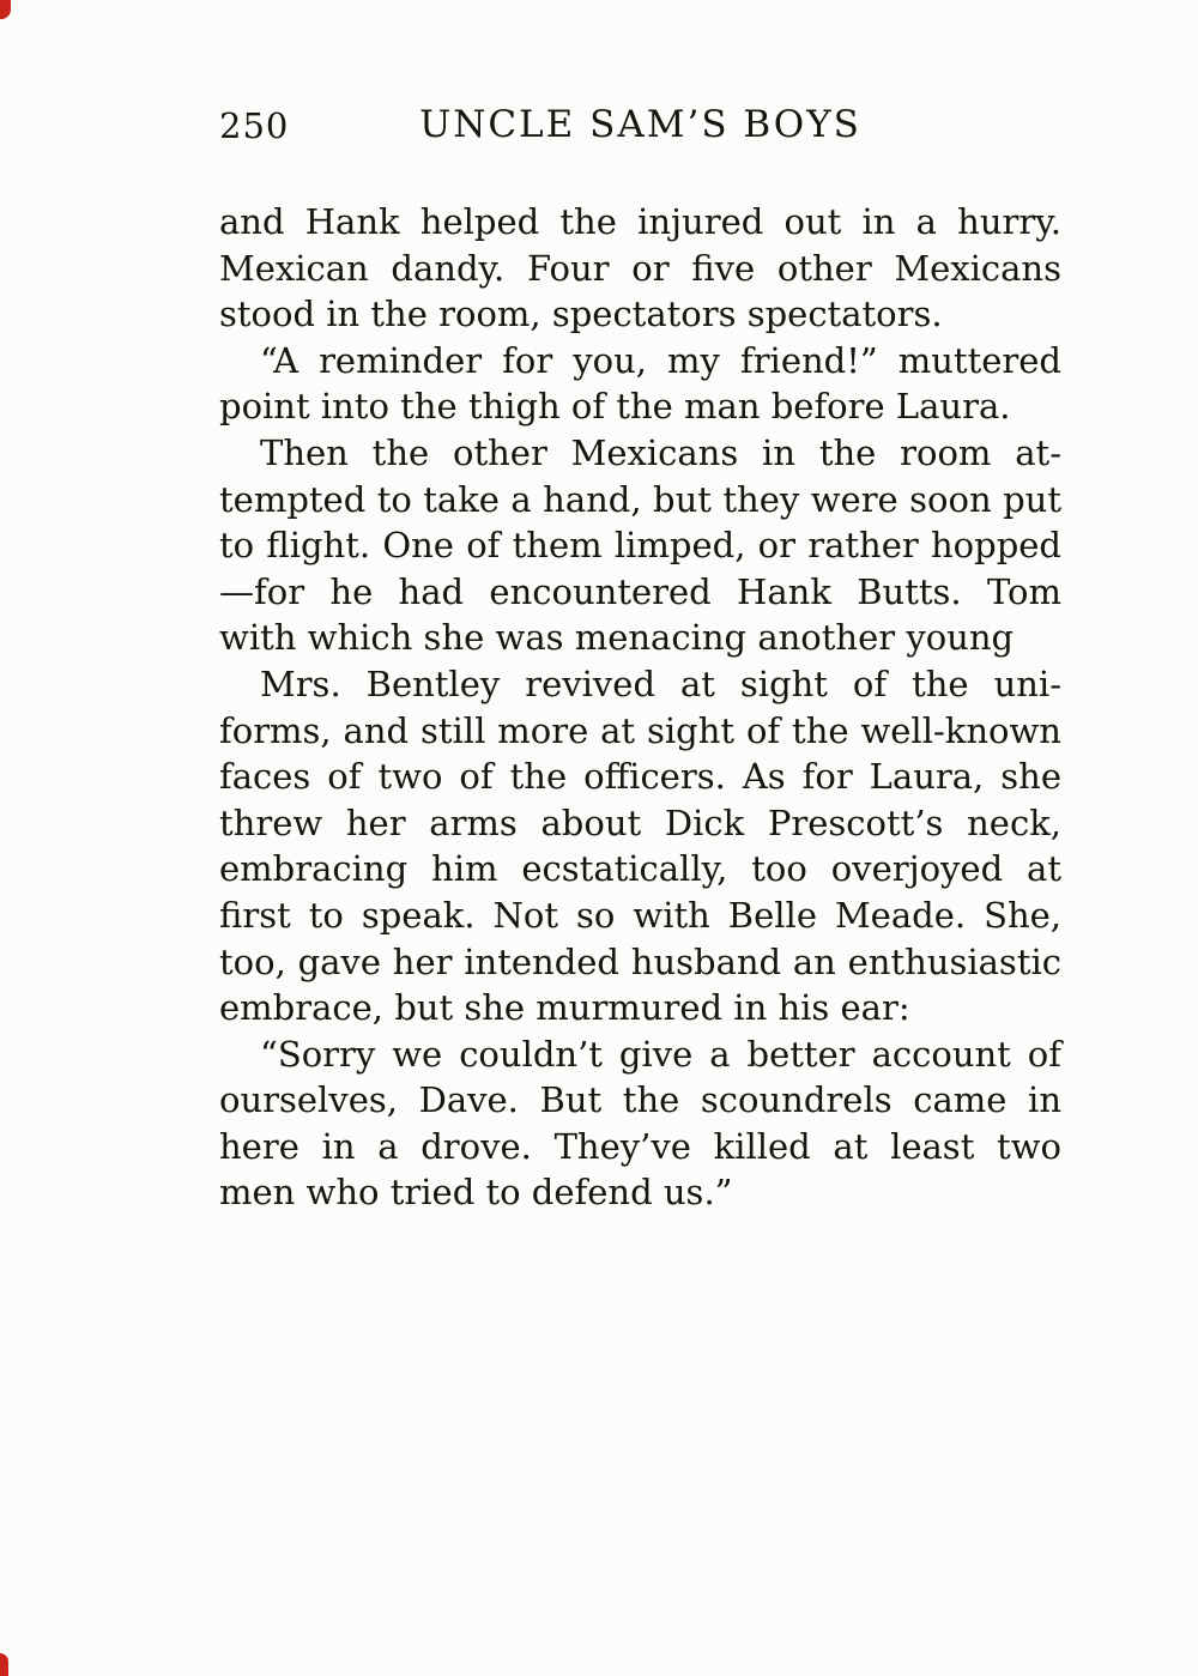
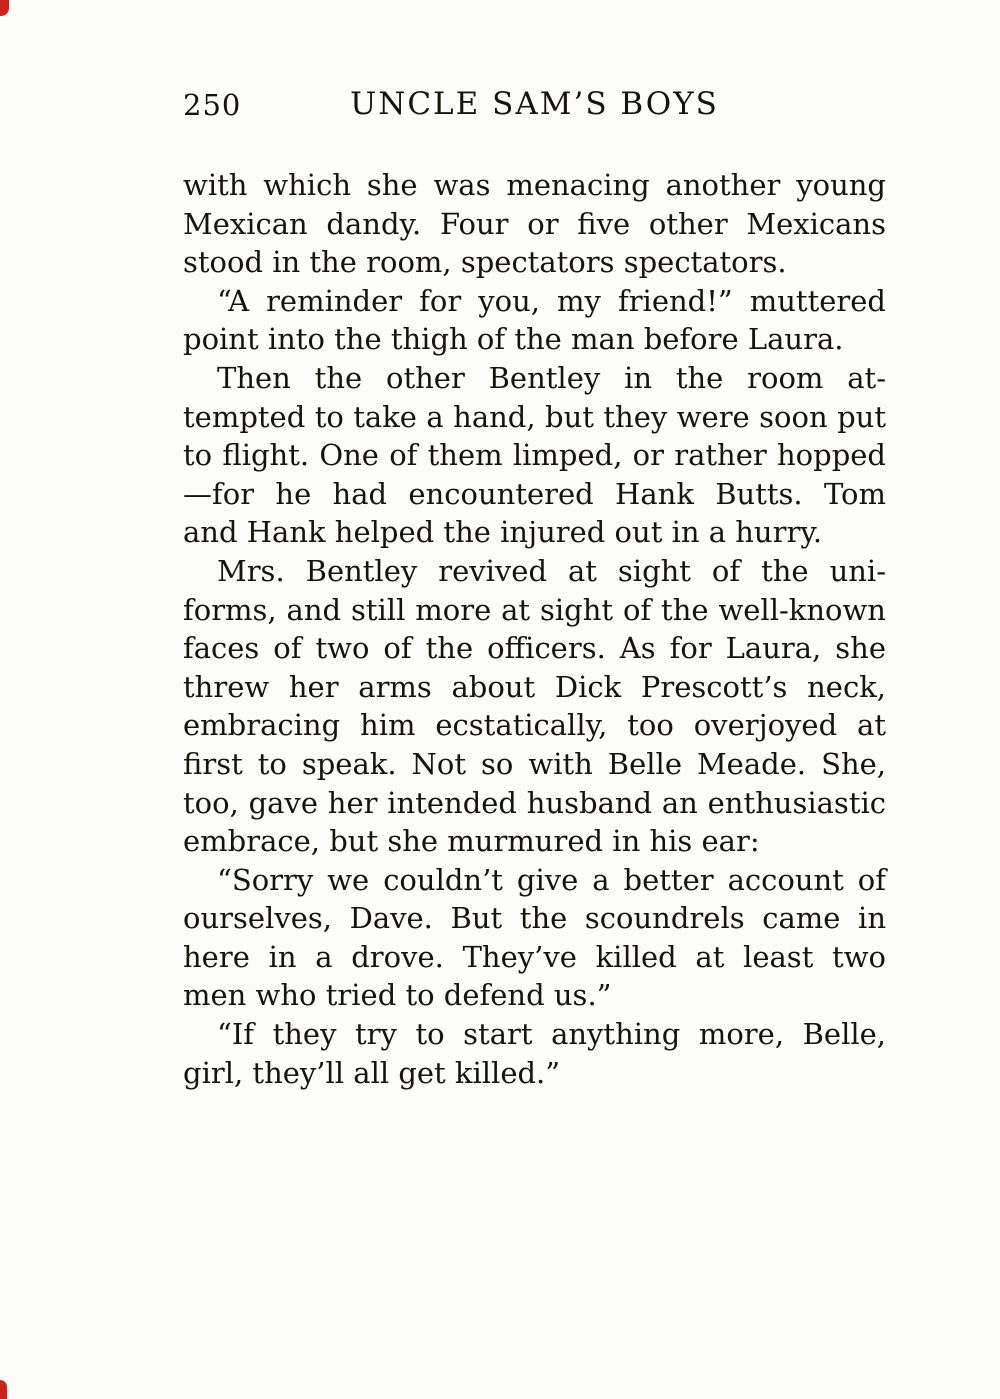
  250
  UNCLE SAM’S BOYS
- and Hank helped the injured out in a hurry.
+ with which she was menacing another young
  Mexican dandy. Four or five other Mexicans
  stood in the room, spectators spectators.
  “A reminder for you, my friend!” muttered
  point into the thigh of the man before Laura.
- Then the other Mexicans in the room at-
+ Then the other Bentley in the room at-
  tempted to take a hand, but they were soon put
  to flight. One of them limped, or rather hopped
  —for he had encountered Hank Butts. Tom
- with which she was menacing another young
+ and Hank helped the injured out in a hurry.
  Mrs. Bentley revived at sight of the uni-
  forms, and still more at sight of the well-known
  faces of two of the officers. As for Laura, she
  threw her arms about Dick Prescott’s neck,
  embracing him ecstatically, too overjoyed at
  first to speak. Not so with Belle Meade. She,
  too, gave her intended husband an enthusiastic
  embrace, but she murmured in his ear:
  “Sorry we couldn’t give a better account of
  ourselves, Dave. But the scoundrels came in
  here in a drove. They’ve killed at least two
  men who tried to defend us.”
+ “If they try to start anything more, Belle,
+ girl, they’ll all get killed.”
